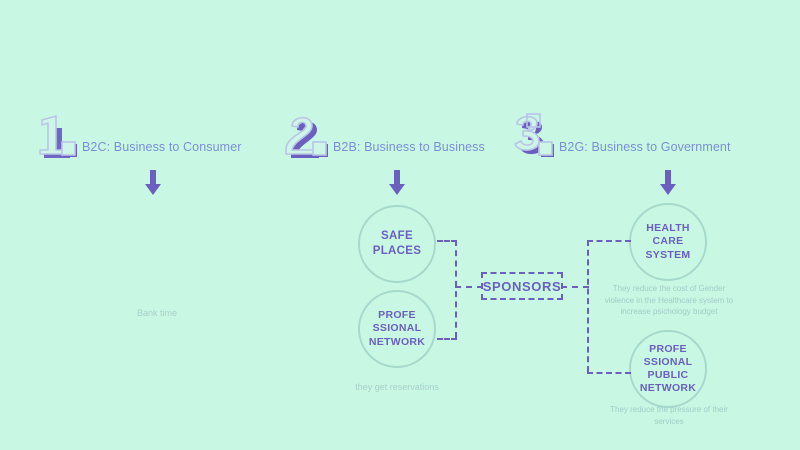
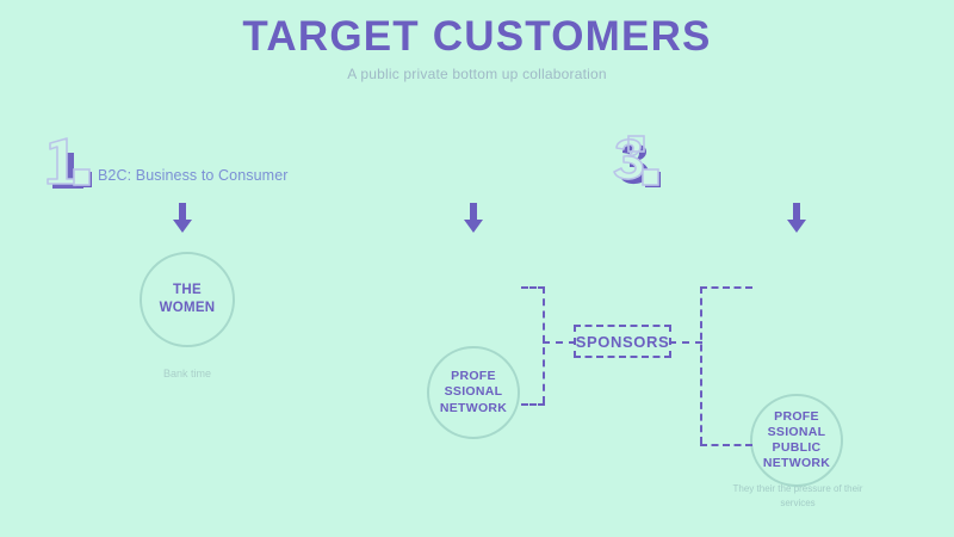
+ TARGET CUSTOMERS
+ A public private bottom up collaboration
  B2C: Business to Consumer
+ THE
+ WOMEN
  Bank time
- B2B: Business to Business
- SAFE
- PLACES
  PROFE
  SSIONAL
  NETWORK
- they get reservations
- B2G: Business to Government
- HEALTH
- CARE
- SYSTEM
- They reduce the cost of Gender violence in the Healthcare system to increase psichology budget
  PROFE
  SSIONAL
  PUBLIC
  NETWORK
- They reduce the pressure of their services
+ They their the pressure of their services
  SPONSORS
